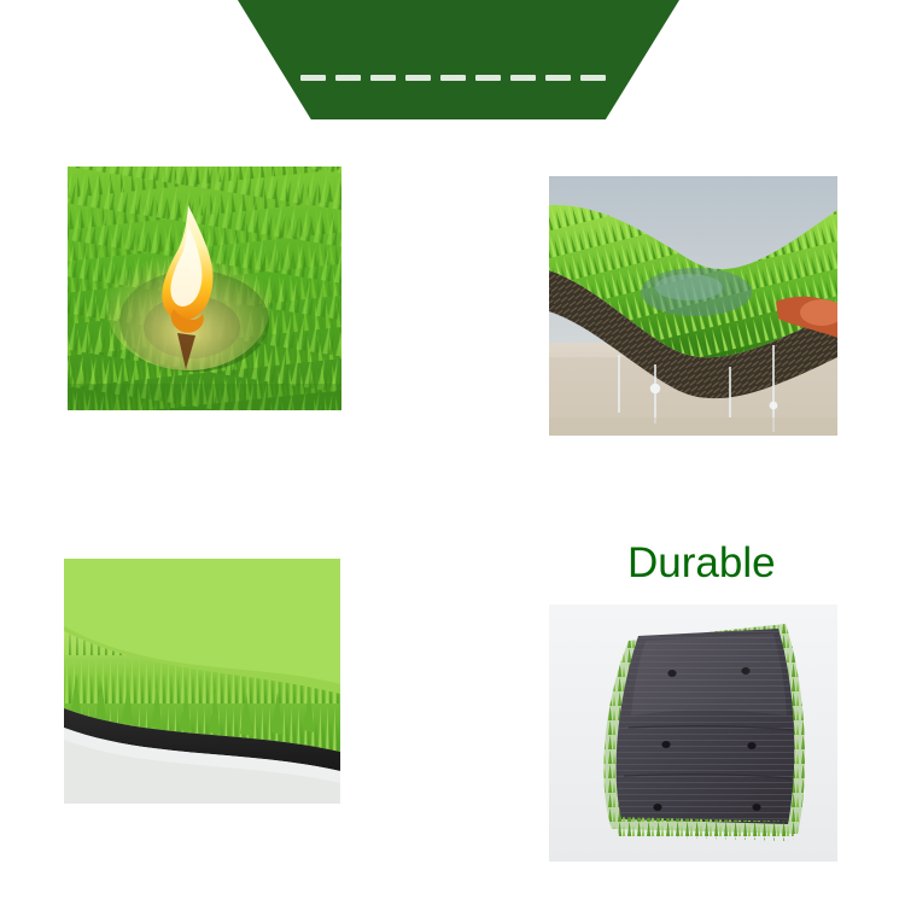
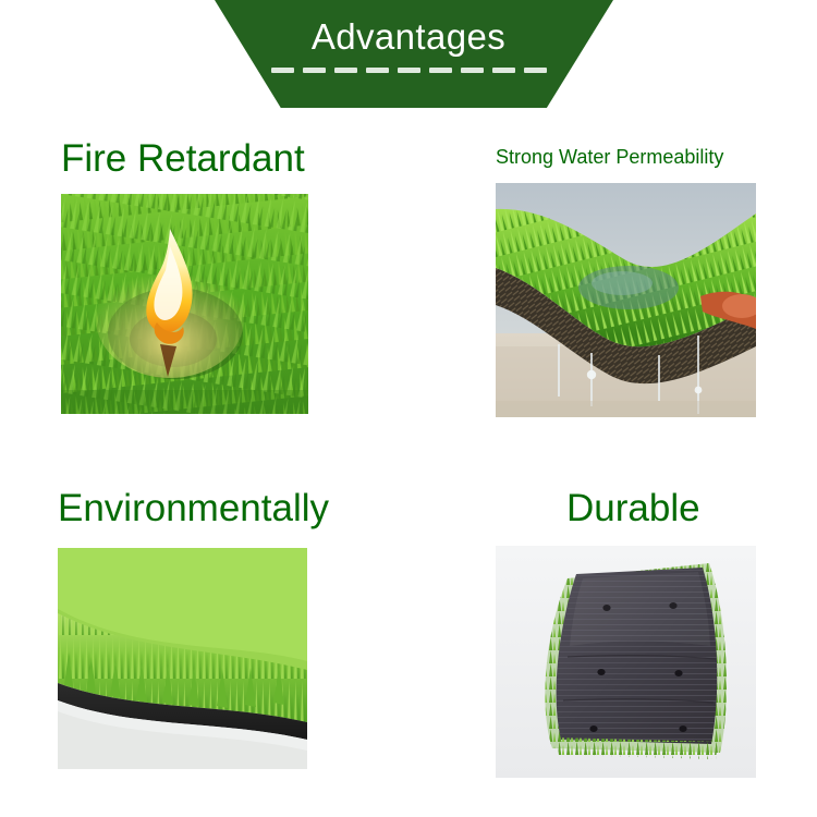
+ Advantages
+ Fire Retardant
+ Strong Water Permeability
+ Environmentally
  Durable
